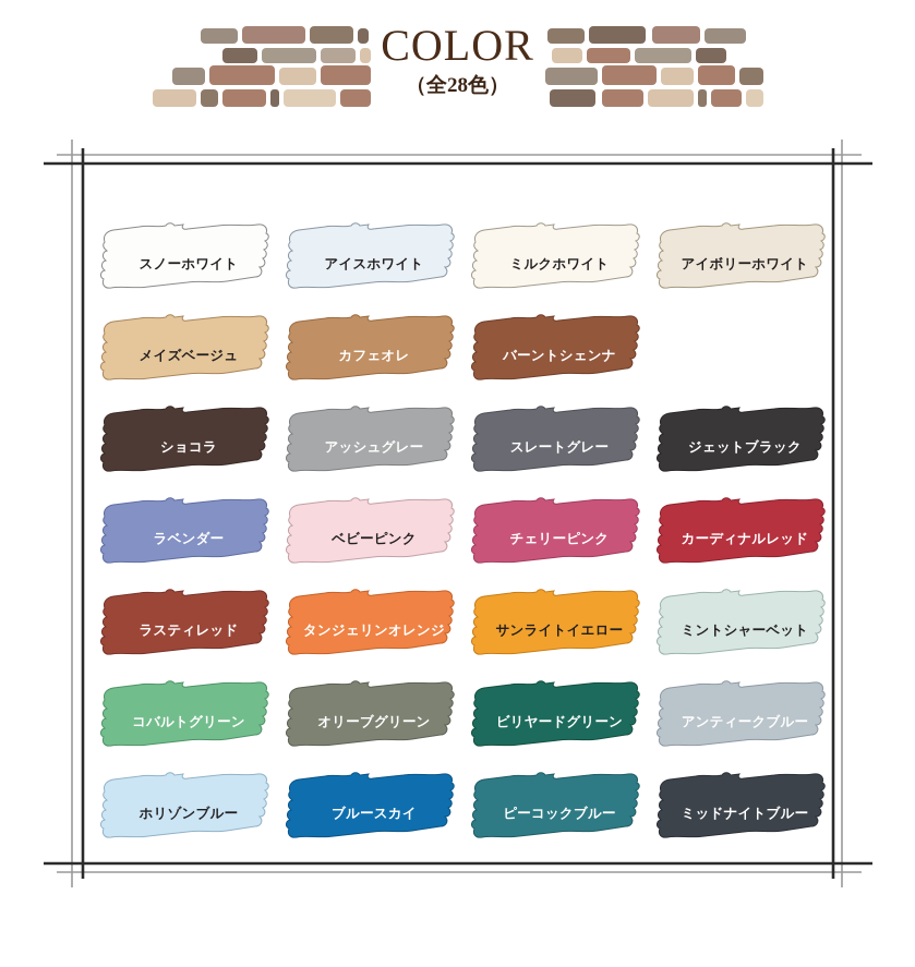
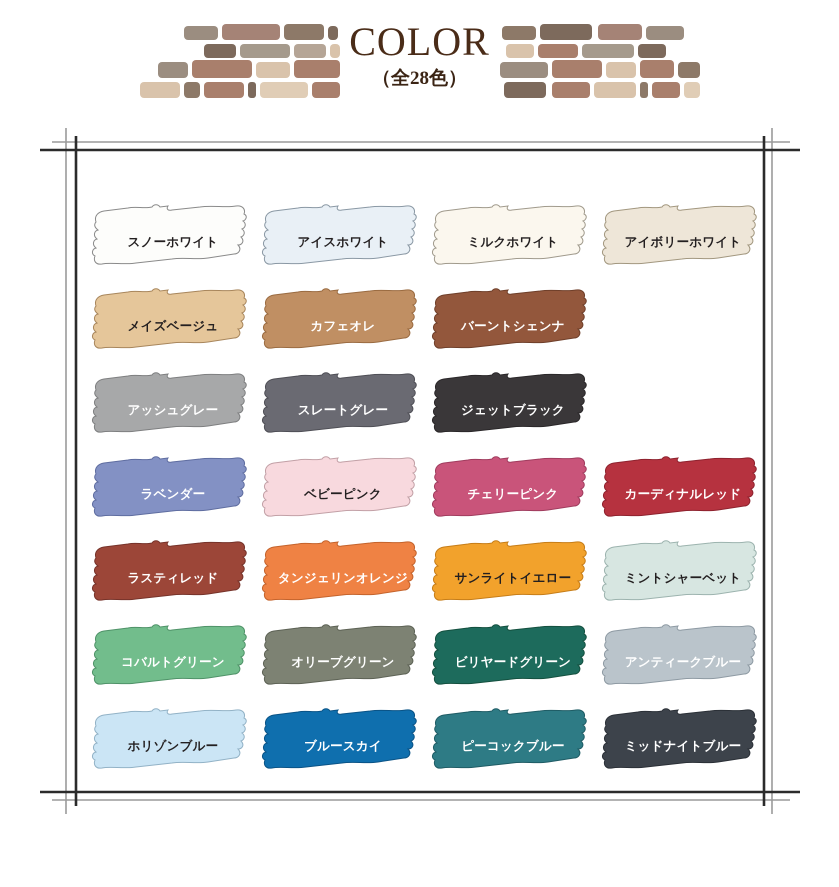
  COLOR
  （全28色）
  スノーホワイト
  アイスホワイト
  ミルクホワイト
  アイボリーホワイト
  メイズベージュ
  カフェオレ
  バーントシェンナ
- ショコラ
  アッシュグレー
  スレートグレー
  ジェットブラック
  ラベンダー
  ベビーピンク
  チェリーピンク
  カーディナルレッド
  ラスティレッド
  タンジェリンオレンジ
  サンライトイエロー
  ミントシャーベット
  コバルトグリーン
  オリーブグリーン
  ビリヤードグリーン
  アンティークブルー
  ホリゾンブルー
  ブルースカイ
  ピーコックブルー
  ミッドナイトブルー
